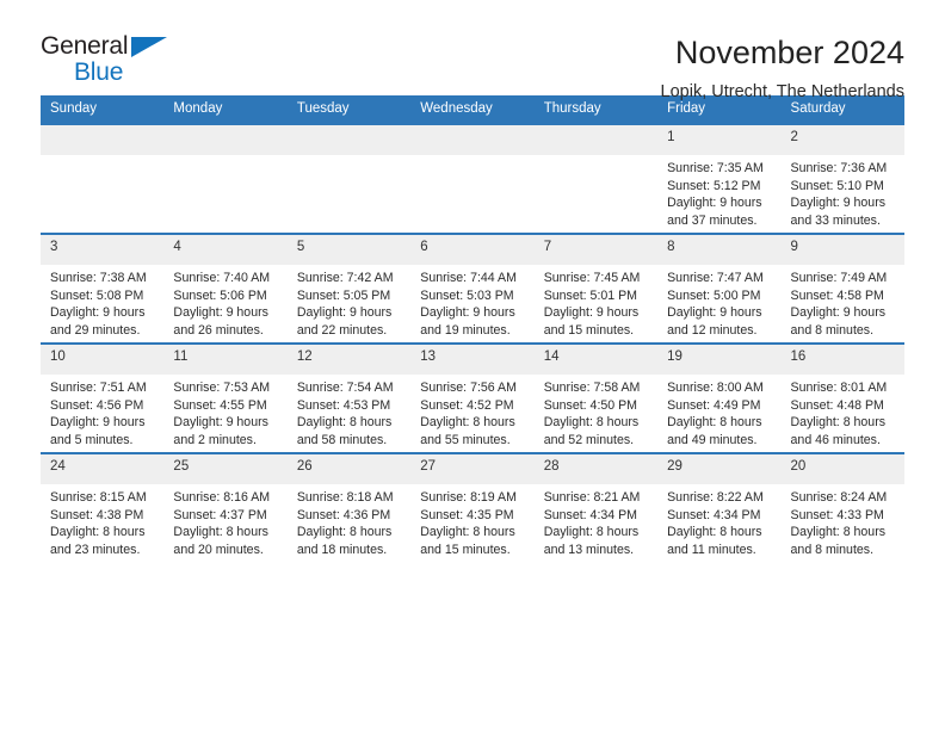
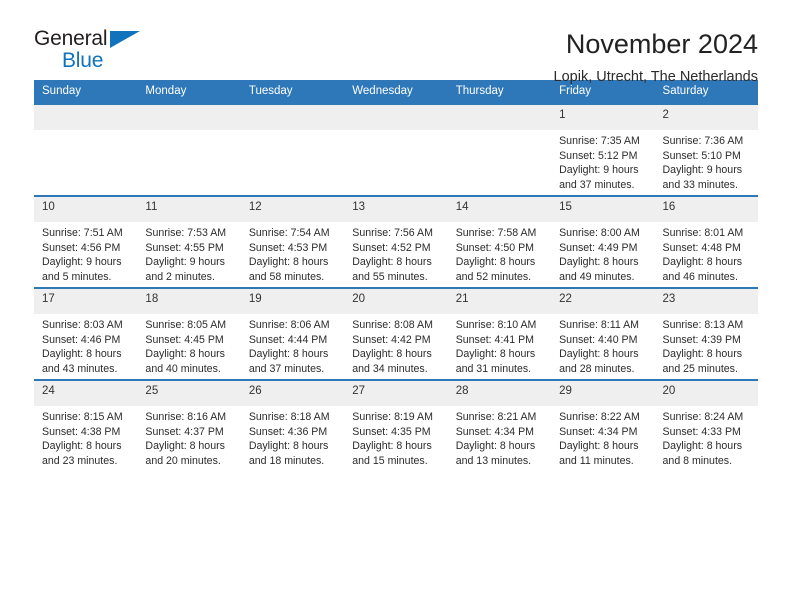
  General
  Blue
  November 2024
  Lopik, Utrecht, The Netherlands
  Sunday	Monday	Tuesday	Wednesday	Thursday	Friday	Saturday
  					1Sunrise: 7:35 AMSunset: 5:12 PMDaylight: 9 hoursand 37 minutes.	2Sunrise: 7:36 AMSunset: 5:10 PMDaylight: 9 hoursand 33 minutes.
- 3Sunrise: 7:38 AMSunset: 5:08 PMDaylight: 9 hoursand 29 minutes.	4Sunrise: 7:40 AMSunset: 5:06 PMDaylight: 9 hoursand 26 minutes.	5Sunrise: 7:42 AMSunset: 5:05 PMDaylight: 9 hoursand 22 minutes.	6Sunrise: 7:44 AMSunset: 5:03 PMDaylight: 9 hoursand 19 minutes.	7Sunrise: 7:45 AMSunset: 5:01 PMDaylight: 9 hoursand 15 minutes.	8Sunrise: 7:47 AMSunset: 5:00 PMDaylight: 9 hoursand 12 minutes.	9Sunrise: 7:49 AMSunset: 4:58 PMDaylight: 9 hoursand 8 minutes.
- 10Sunrise: 7:51 AMSunset: 4:56 PMDaylight: 9 hoursand 5 minutes.	11Sunrise: 7:53 AMSunset: 4:55 PMDaylight: 9 hoursand 2 minutes.	12Sunrise: 7:54 AMSunset: 4:53 PMDaylight: 8 hoursand 58 minutes.	13Sunrise: 7:56 AMSunset: 4:52 PMDaylight: 8 hoursand 55 minutes.	14Sunrise: 7:58 AMSunset: 4:50 PMDaylight: 8 hoursand 52 minutes.	19Sunrise: 8:00 AMSunset: 4:49 PMDaylight: 8 hoursand 49 minutes.	16Sunrise: 8:01 AMSunset: 4:48 PMDaylight: 8 hoursand 46 minutes.
+ 10Sunrise: 7:51 AMSunset: 4:56 PMDaylight: 9 hoursand 5 minutes.	11Sunrise: 7:53 AMSunset: 4:55 PMDaylight: 9 hoursand 2 minutes.	12Sunrise: 7:54 AMSunset: 4:53 PMDaylight: 8 hoursand 58 minutes.	13Sunrise: 7:56 AMSunset: 4:52 PMDaylight: 8 hoursand 55 minutes.	14Sunrise: 7:58 AMSunset: 4:50 PMDaylight: 8 hoursand 52 minutes.	15Sunrise: 8:00 AMSunset: 4:49 PMDaylight: 8 hoursand 49 minutes.	16Sunrise: 8:01 AMSunset: 4:48 PMDaylight: 8 hoursand 46 minutes.
+ 17Sunrise: 8:03 AMSunset: 4:46 PMDaylight: 8 hoursand 43 minutes.	18Sunrise: 8:05 AMSunset: 4:45 PMDaylight: 8 hoursand 40 minutes.	19Sunrise: 8:06 AMSunset: 4:44 PMDaylight: 8 hoursand 37 minutes.	20Sunrise: 8:08 AMSunset: 4:42 PMDaylight: 8 hoursand 34 minutes.	21Sunrise: 8:10 AMSunset: 4:41 PMDaylight: 8 hoursand 31 minutes.	22Sunrise: 8:11 AMSunset: 4:40 PMDaylight: 8 hoursand 28 minutes.	23Sunrise: 8:13 AMSunset: 4:39 PMDaylight: 8 hoursand 25 minutes.
  24Sunrise: 8:15 AMSunset: 4:38 PMDaylight: 8 hoursand 23 minutes.	25Sunrise: 8:16 AMSunset: 4:37 PMDaylight: 8 hoursand 20 minutes.	26Sunrise: 8:18 AMSunset: 4:36 PMDaylight: 8 hoursand 18 minutes.	27Sunrise: 8:19 AMSunset: 4:35 PMDaylight: 8 hoursand 15 minutes.	28Sunrise: 8:21 AMSunset: 4:34 PMDaylight: 8 hoursand 13 minutes.	29Sunrise: 8:22 AMSunset: 4:34 PMDaylight: 8 hoursand 11 minutes.	20Sunrise: 8:24 AMSunset: 4:33 PMDaylight: 8 hoursand 8 minutes.
